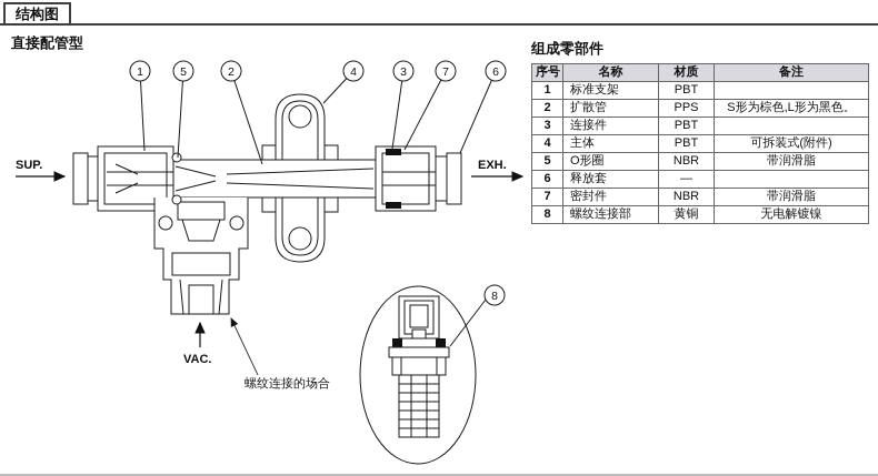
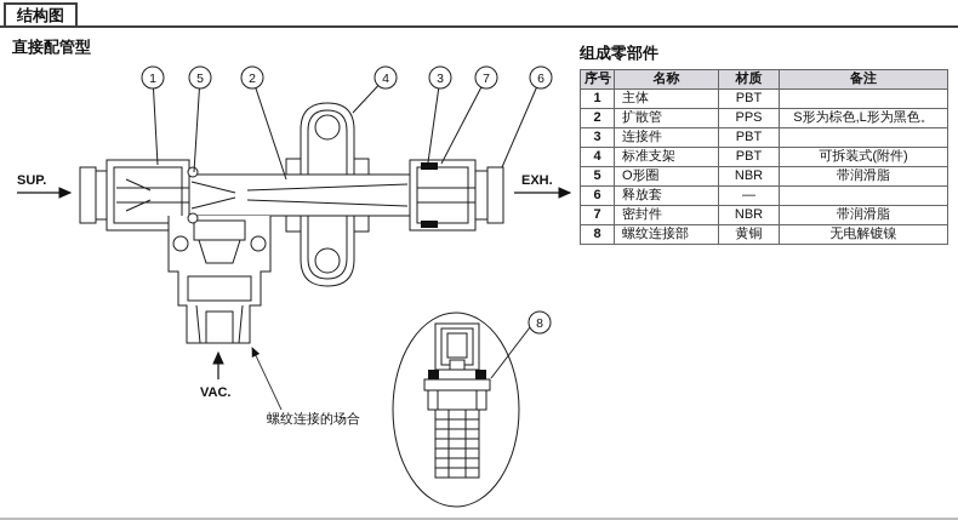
  结构图
  直接配管型
  SUP.
  EXH.
  VAC.
  螺纹连接的场合
  8
  1
  5
  2
  4
  3
  7
  6
  组成零部件
  序号	名称	材质	备注
- 1	标准支架	PBT
+ 1	主体	PBT
  2	扩散管	PPS	S形为棕色,L形为黑色。
  3	连接件	PBT
- 4	主体	PBT	可拆装式(附件)
+ 4	标准支架	PBT	可拆装式(附件)
  5	O形圈	NBR	带润滑脂
  6	释放套	—
  7	密封件	NBR	带润滑脂
  8	螺纹连接部	黄铜	无电解镀镍
